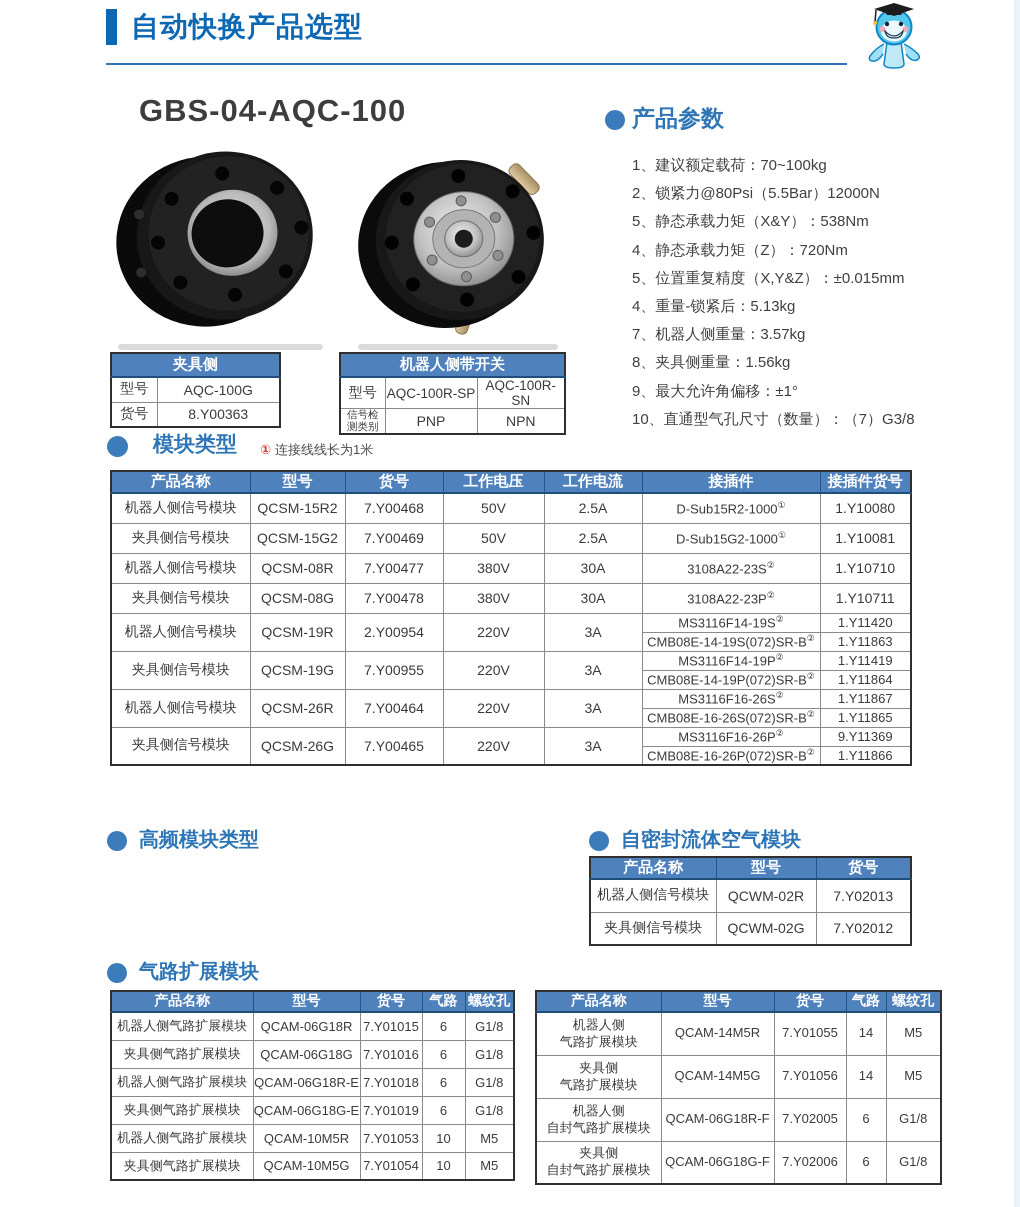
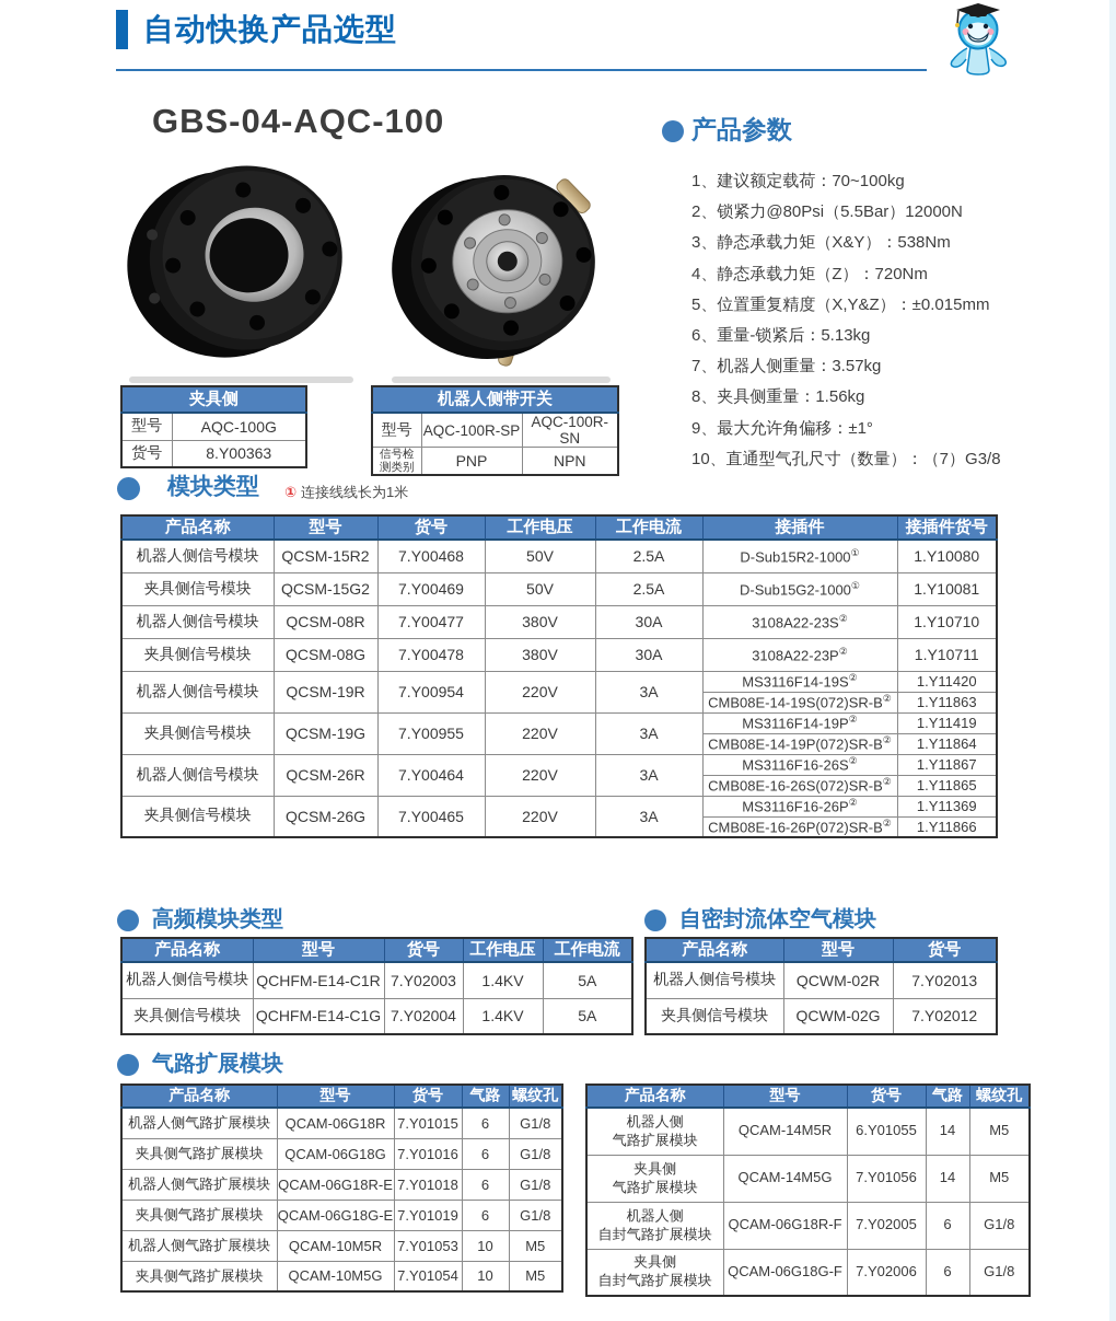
  自动快换产品选型
  GBS-04-AQC-100
  夹具侧
  型号	AQC-100G
  货号	8.Y00363
  机器人侧带开关
  型号	AQC-100R-SP	AQC-100R-SN
  信号检测类别	PNP	NPN
  产品参数
  1、建议额定载荷：70~100kg
  2、锁紧力@80Psi（5.5Bar）12000N
- 5、静态承载力矩（X&Y）：538Nm
+ 3、静态承载力矩（X&Y）：538Nm
  4、静态承载力矩（Z）：720Nm
  5、位置重复精度（X,Y&Z）：±0.015mm
- 4、重量-锁紧后：5.13kg
+ 6、重量-锁紧后：5.13kg
  7、机器人侧重量：3.57kg
  8、夹具侧重量：1.56kg
  9、最大允许角偏移：±1°
  10、直通型气孔尺寸（数量）：（7）G3/8
  模块类型
  ① 连接线线长为1米
  产品名称	型号	货号	工作电压	工作电流	接插件	接插件货号
  机器人侧信号模块	QCSM-15R2	7.Y00468	50V	2.5A	D-Sub15R2-1000①	1.Y10080
  夹具侧信号模块	QCSM-15G2	7.Y00469	50V	2.5A	D-Sub15G2-1000①	1.Y10081
  机器人侧信号模块	QCSM-08R	7.Y00477	380V	30A	3108A22-23S②	1.Y10710
  夹具侧信号模块	QCSM-08G	7.Y00478	380V	30A	3108A22-23P②	1.Y10711
- 机器人侧信号模块	QCSM-19R	2.Y00954	220V	3A	MS3116F14-19S②	1.Y11420
+ 机器人侧信号模块	QCSM-19R	7.Y00954	220V	3A	MS3116F14-19S②	1.Y11420
  CMB08E-14-19S(072)SR-B②	1.Y11863
  夹具侧信号模块	QCSM-19G	7.Y00955	220V	3A	MS3116F14-19P②	1.Y11419
  CMB08E-14-19P(072)SR-B②	1.Y11864
  机器人侧信号模块	QCSM-26R	7.Y00464	220V	3A	MS3116F16-26S②	1.Y11867
  CMB08E-16-26S(072)SR-B②	1.Y11865
- 夹具侧信号模块	QCSM-26G	7.Y00465	220V	3A	MS3116F16-26P②	9.Y11369
+ 夹具侧信号模块	QCSM-26G	7.Y00465	220V	3A	MS3116F16-26P②	1.Y11369
  CMB08E-16-26P(072)SR-B②	1.Y11866
  高频模块类型
+ 产品名称	型号	货号	工作电压	工作电流
+ 机器人侧信号模块	QCHFM-E14-C1R	7.Y02003	1.4KV	5A
+ 夹具侧信号模块	QCHFM-E14-C1G	7.Y02004	1.4KV	5A
  自密封流体空气模块
  产品名称	型号	货号
  机器人侧信号模块	QCWM-02R	7.Y02013
  夹具侧信号模块	QCWM-02G	7.Y02012
  气路扩展模块
  产品名称	型号	货号	气路	螺纹孔
  机器人侧气路扩展模块	QCAM-06G18R	7.Y01015	6	G1/8
  夹具侧气路扩展模块	QCAM-06G18G	7.Y01016	6	G1/8
  机器人侧气路扩展模块	QCAM-06G18R-E	7.Y01018	6	G1/8
  夹具侧气路扩展模块	QCAM-06G18G-E	7.Y01019	6	G1/8
  机器人侧气路扩展模块	QCAM-10M5R	7.Y01053	10	M5
  夹具侧气路扩展模块	QCAM-10M5G	7.Y01054	10	M5
  产品名称	型号	货号	气路	螺纹孔
- 机器人侧气路扩展模块	QCAM-14M5R	7.Y01055	14	M5
+ 机器人侧气路扩展模块	QCAM-14M5R	6.Y01055	14	M5
  夹具侧气路扩展模块	QCAM-14M5G	7.Y01056	14	M5
  机器人侧自封气路扩展模块	QCAM-06G18R-F	7.Y02005	6	G1/8
  夹具侧自封气路扩展模块	QCAM-06G18G-F	7.Y02006	6	G1/8
